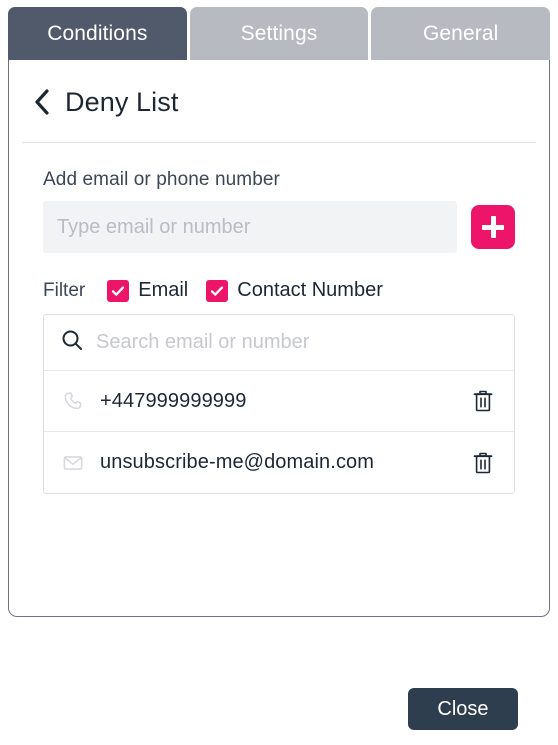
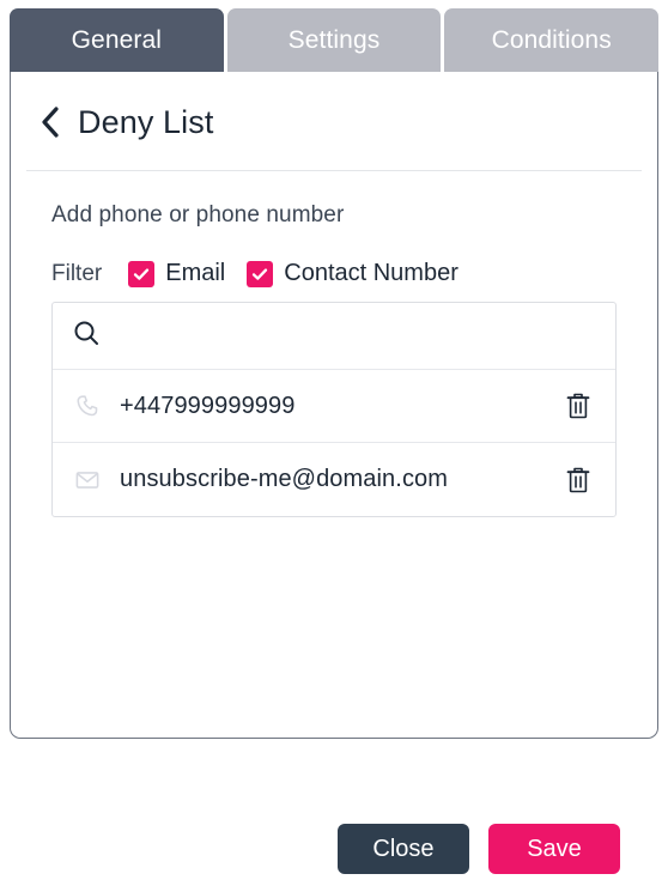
- Conditions
+ General
  Settings
- General
+ Conditions
  Deny List
- Add email or phone number
+ Add phone or phone number
- Type email or number
  Filter
  Email
  Contact Number
- Search email or number
  +447999999999
  unsubscribe-me@domain.com
  Close
+ Save
